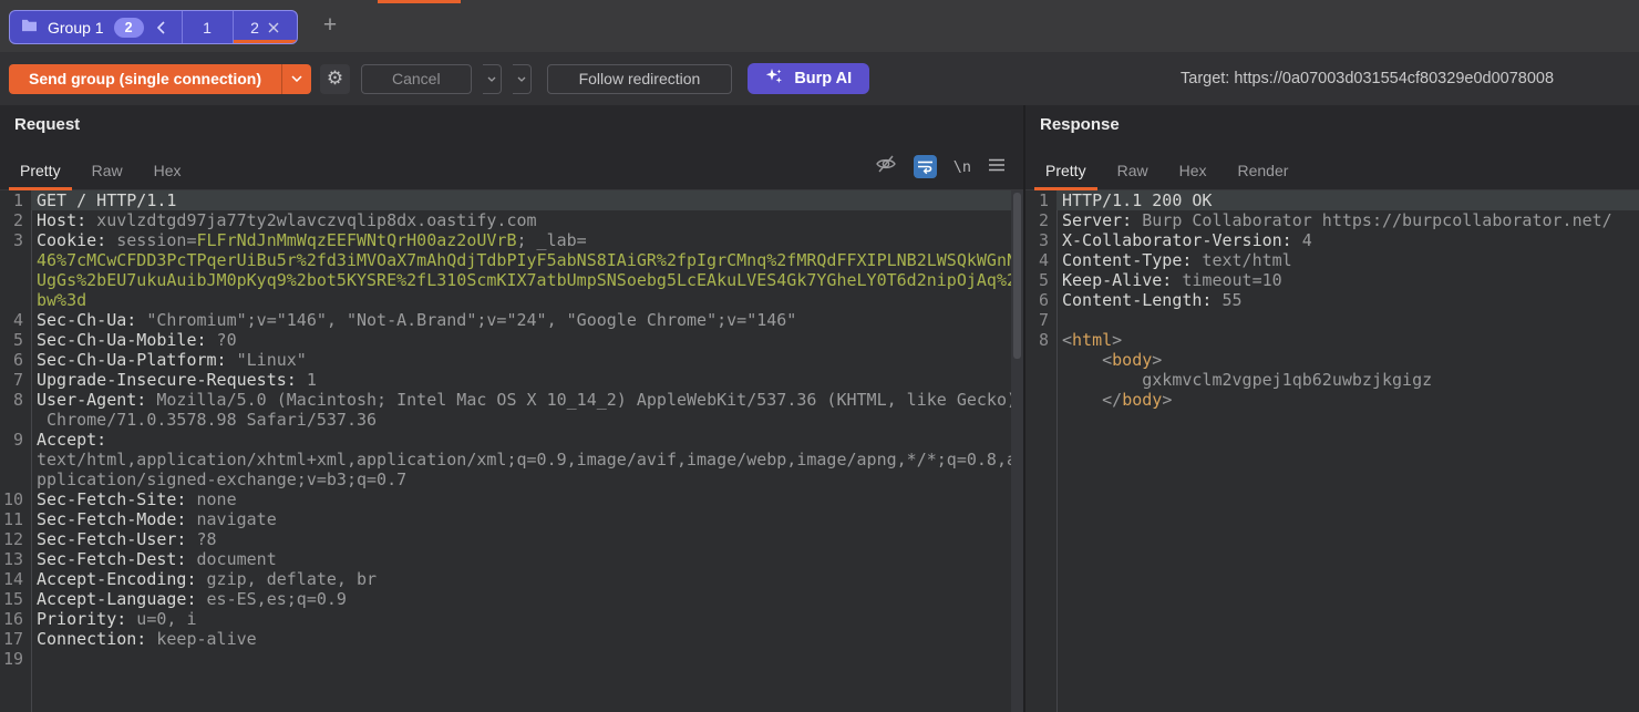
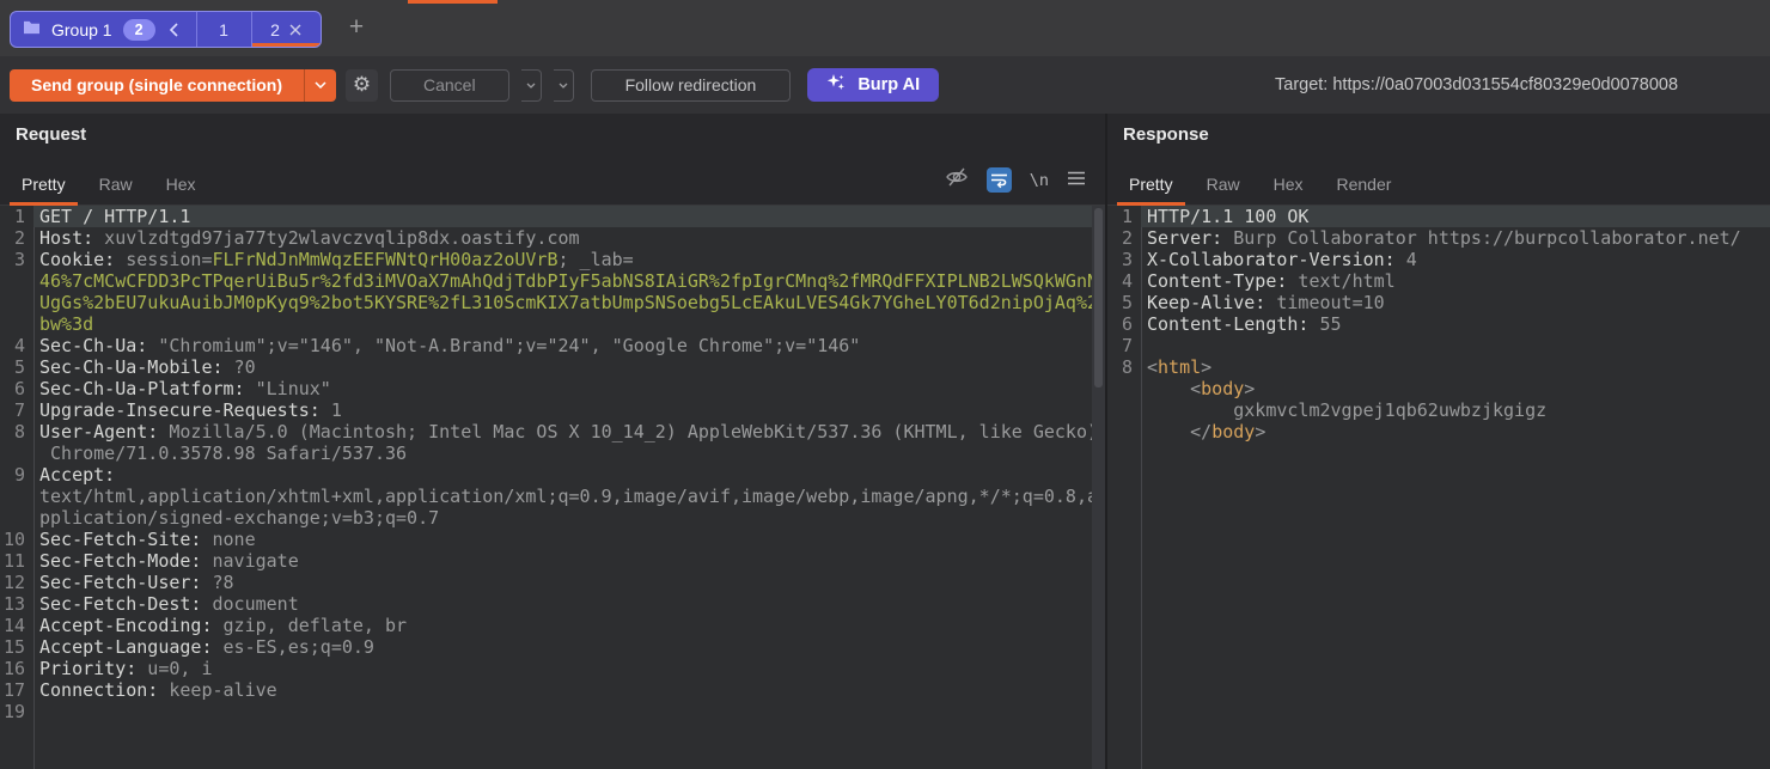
  Group 1
  2
  1
  2
  +
  Send group (single connection)
  ⚙
  Cancel
  Follow redirection
  Burp AI
  Target: https://0a07003d031554cf80329e0d0078008
  Request
  Pretty
  Raw
  Hex
  \n
  1
  GET / HTTP/1.1
  2
  Host: xuvlzdtgd97ja77ty2wlavczvqlip8dx.oastify.com
  3
  Cookie: session=FLFrNdJnMmWqzEEFWNtQrH00az2oUVrB; _lab=
  46%7cMCwCFDD3PcTPqerUiBu5r%2fd3iMVOaX7mAhQdjTdbPIyF5abNS8IAiGR%2fpIgrCMnq%2fMRQdFFXIPLNB2LWSQkWGn
  UgGs%2bEU7ukuAuibJM0pKyq9%2bot5KYSRE%2fL310ScmKIX7atbUmpSNSoebg5LcEAkuLVES4Gk7YGheLY0T6d2nipOjAq%
  bw%3d
  4
  Sec-Ch-Ua: "Chromium";v="146", "Not-A.Brand";v="24", "Google Chrome";v="146"
  5
  Sec-Ch-Ua-Mobile: ?0
  6
  Sec-Ch-Ua-Platform: "Linux"
  7
  Upgrade-Insecure-Requests: 1
  8
  User-Agent: Mozilla/5.0 (Macintosh; Intel Mac OS X 10_14_2) AppleWebKit/537.36 (KHTML, like Gecko
  Chrome/71.0.3578.98 Safari/537.36
  9
  Accept:
  text/html,application/xhtml+xml,application/xml;q=0.9,image/avif,image/webp,image/apng,*/*;q=0.8,
  pplication/signed-exchange;v=b3;q=0.7
  10
  Sec-Fetch-Site: none
  11
  Sec-Fetch-Mode: navigate
  12
  Sec-Fetch-User: ?8
  13
  Sec-Fetch-Dest: document
  14
  Accept-Encoding: gzip, deflate, br
  15
  Accept-Language: es-ES,es;q=0.9
  16
  Priority: u=0, i
  17
  Connection: keep-alive
  19
  Response
  Pretty
  Raw
  Hex
  Render
  1
- HTTP/1.1 200 OK
+ HTTP/1.1 100 OK
  2
  Server: Burp Collaborator https://burpcollaborator.net/
  3
  X-Collaborator-Version: 4
  4
  Content-Type: text/html
  5
  Keep-Alive: timeout=10
  6
  Content-Length: 55
  7
  8
  <html>
  <body>
  gxkmvclm2vgpej1qb62uwbzjkgigz
  </body>
